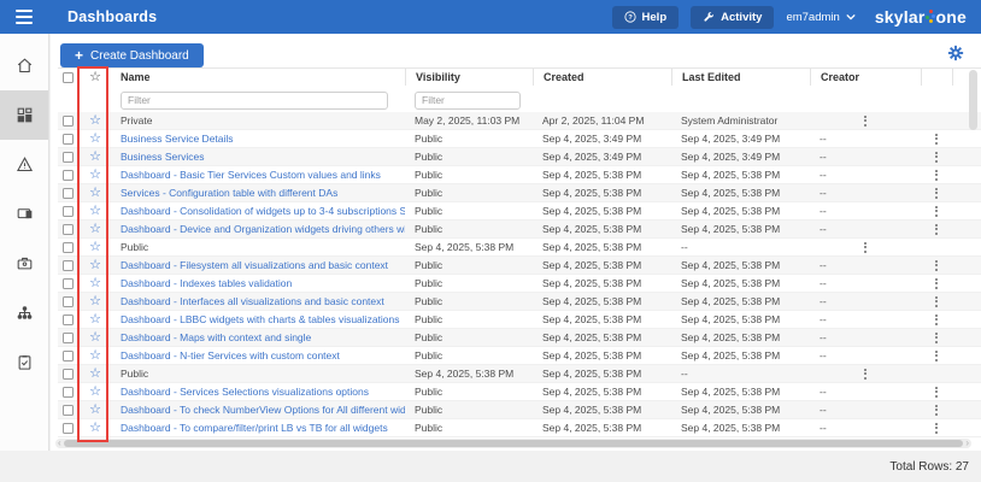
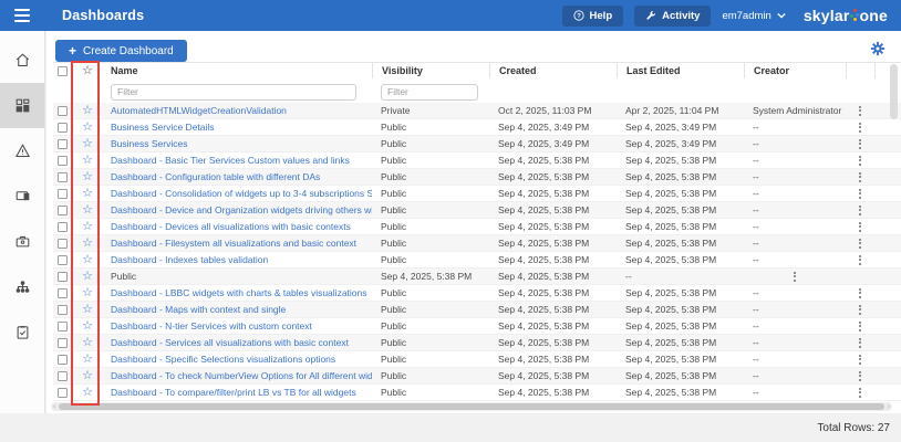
  Dashboards
  Help
  Activity
  em7admin
  skylar
  one
  +
  Create Dashboard
  ☆
  Name
  Visibility
  Created
  Last Edited
  Creator
  Filter
  Filter
  ☆
+ AutomatedHTMLWidgetCreationValidation
  Private
- May 2, 2025, 11:03 PM
+ Oct 2, 2025, 11:03 PM
  Apr 2, 2025, 11:04 PM
  System Administrator
  ☆
  Business Service Details
  Public
  Sep 4, 2025, 3:49 PM
  Sep 4, 2025, 3:49 PM
  --
  ☆
  Business Services
  Public
  Sep 4, 2025, 3:49 PM
  Sep 4, 2025, 3:49 PM
  --
  ☆
  Dashboard - Basic Tier Services Custom values and links
  Public
  Sep 4, 2025, 5:38 PM
  Sep 4, 2025, 5:38 PM
  --
  ☆
- Services - Configuration table with different DAs
+ Dashboard - Configuration table with different DAs
  Public
  Sep 4, 2025, 5:38 PM
  Sep 4, 2025, 5:38 PM
  --
  ☆
  Dashboard - Consolidation of widgets up to 3-4 subscriptions S
  Public
  Sep 4, 2025, 5:38 PM
  Sep 4, 2025, 5:38 PM
  --
  ☆
  Dashboard - Device and Organization widgets driving others w
  Public
  Sep 4, 2025, 5:38 PM
  Sep 4, 2025, 5:38 PM
  --
  ☆
+ Dashboard - Devices all visualizations with basic contexts
  Public
  Sep 4, 2025, 5:38 PM
  Sep 4, 2025, 5:38 PM
  --
  ☆
  Dashboard - Filesystem all visualizations and basic context
  Public
  Sep 4, 2025, 5:38 PM
  Sep 4, 2025, 5:38 PM
  --
  ☆
  Dashboard - Indexes tables validation
  Public
  Sep 4, 2025, 5:38 PM
  Sep 4, 2025, 5:38 PM
  --
  ☆
- Dashboard - Interfaces all visualizations and basic context
  Public
  Sep 4, 2025, 5:38 PM
  Sep 4, 2025, 5:38 PM
  --
  ☆
  Dashboard - LBBC widgets with charts & tables visualizations
  Public
  Sep 4, 2025, 5:38 PM
  Sep 4, 2025, 5:38 PM
  --
  ☆
  Dashboard - Maps with context and single
  Public
  Sep 4, 2025, 5:38 PM
  Sep 4, 2025, 5:38 PM
  --
  ☆
  Dashboard - N-tier Services with custom context
  Public
  Sep 4, 2025, 5:38 PM
  Sep 4, 2025, 5:38 PM
  --
  ☆
+ Dashboard - Services all visualizations with basic context
  Public
  Sep 4, 2025, 5:38 PM
  Sep 4, 2025, 5:38 PM
  --
  ☆
- Dashboard - Services Selections visualizations options
+ Dashboard - Specific Selections visualizations options
  Public
  Sep 4, 2025, 5:38 PM
  Sep 4, 2025, 5:38 PM
  --
  ☆
  Dashboard - To check NumberView Options for All different wid
  Public
  Sep 4, 2025, 5:38 PM
  Sep 4, 2025, 5:38 PM
  --
  ☆
  Dashboard - To compare/filter/print LB vs TB for all widgets
  Public
  Sep 4, 2025, 5:38 PM
  Sep 4, 2025, 5:38 PM
  --
  ‹
  ›
  Total Rows: 27
